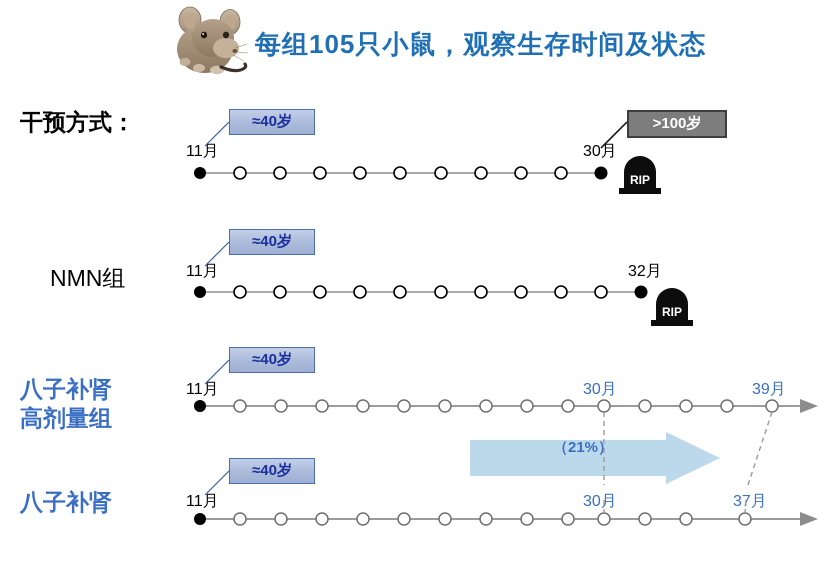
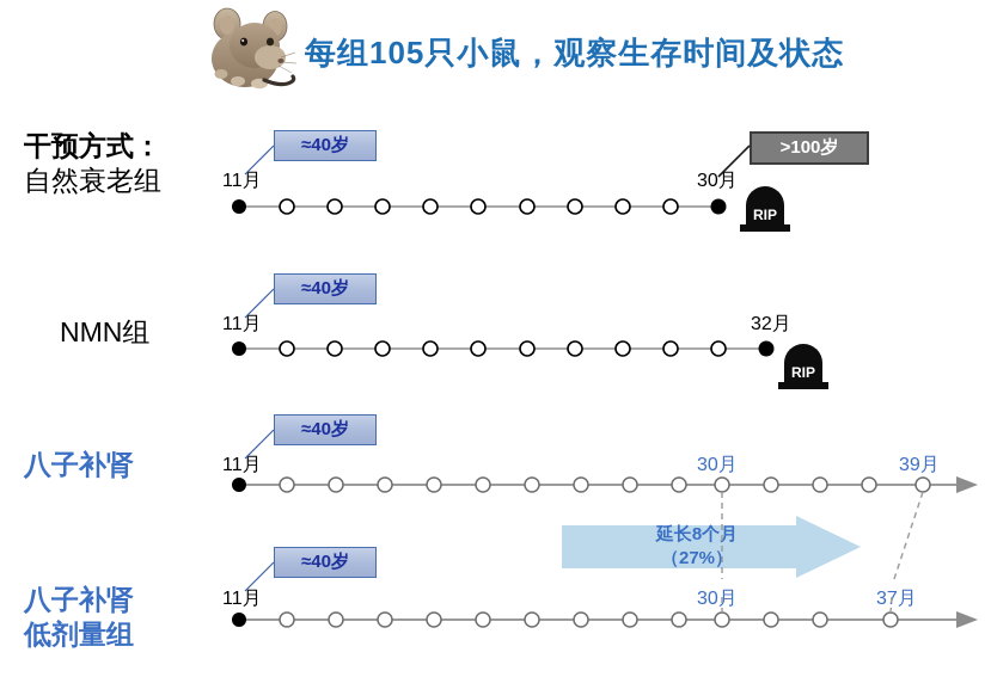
  每组105只小鼠，观察生存时间及状态
  干预方式：
+ 自然衰老组
  NMN组
  八子补肾
- 高剂量组
  八子补肾
+ 低剂量组
  ≈40岁
  ≈40岁
  ≈40岁
  ≈40岁
  >100岁
  11月
  30月
  11月
  32月
  11月
  30月
  39月
  11月
  30月
+ 延长8个月
- （21%）
+ （27%）
  RIP
  RIP
